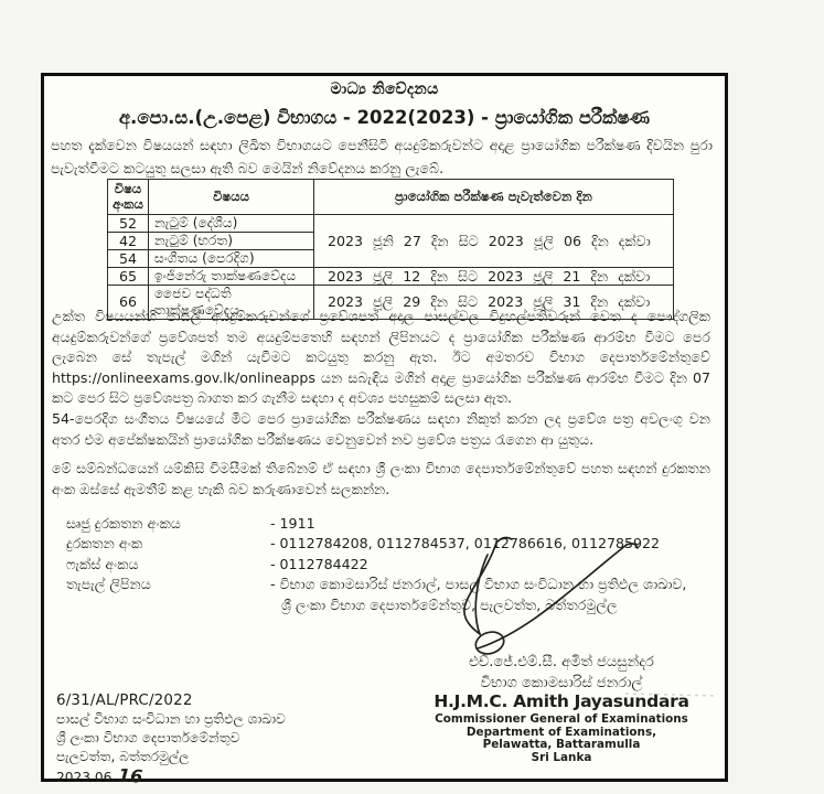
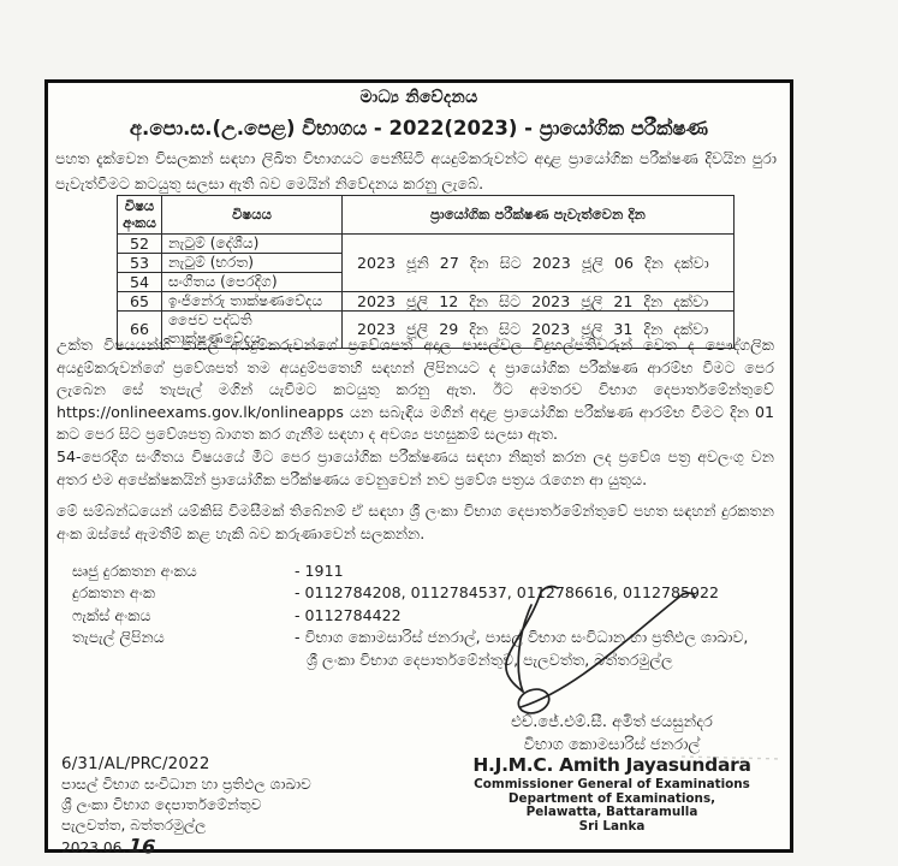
  මාධ්‍ය නිවේදනය
  අ.පො.ස.(උ.පෙළ) විභාගය - 2022(2023) - ප්‍රායෝගික පරීක්ෂණ
- පහත දැක්වෙන විෂයයන් සඳහා ලිඛිත විභාගයට පෙනීසිටි අයදුම්කරුවන්ට අදාළ ප්‍රායෝගික පරීක්ෂණ දිවයින පුරා පැවැත්වීමට කටයුතු සලසා ඇති බව මෙයින් නිවේදනය කරනු ලැබේ.
+ පහත දැක්වෙන විසලකන් සඳහා ලිඛිත විභාගයට පෙනීසිටි අයදුම්කරුවන්ට අදාළ ප්‍රායෝගික පරීක්ෂණ දිවයින පුරා පැවැත්වීමට කටයුතු සලසා ඇති බව මෙයින් නිවේදනය කරනු ලැබේ.
  විෂය අංකය	විෂයය	ප්‍රායෝගික පරීක්ෂණ පැවැත්වෙන දින
  52	නැටුම් (දේශීය)	2023 ජූනි 27 දින සිට 2023 ජූලි 06 දින දක්වා
- 42	නැටුම් (භරත)
+ 53	නැටුම් (භරත)
  54	සංගීතය (පෙරදිග)
  65	ඉංජිනේරු තාක්ෂණවේදය	2023 ජූලි 12 දින සිට 2023 ජූලි 21 දින දක්වා
  66	ජෛව පද්ධති තාක්ෂණවේදය	2023 ජූලි 29 දින සිට 2023 ජූලි 31 දින දක්වා
- උක්ත විෂයයන්හි පාසල් අයදුම්කරුවන්ගේ ප්‍රවේශපත් අදාල පාසල්වල විදුහල්පතිවරුන් වෙත ද පෞද්ගලික අයදුම්කරුවන්ගේ ප්‍රවේශපත් තම අයදුම්පතෙහි සඳහන් ලිපිනයට ද ප්‍රායෝගික පරීක්ෂණ ආරම්භ වීමට පෙර ලැබෙන සේ තැපැල් මගින් යැවීමට කටයුතු කරනු ඇත. ඊට අමතරව විභාග දෙපාර්තමේන්තුවේ https://onlineexams.gov.lk/onlineapps යන සබැඳිය මගින් අදාළ ප්‍රායෝගික පරීක්ෂණ ආරම්භ වීමට දින 07 කට පෙර සිට ප්‍රවේශපත්‍ර බාගත කර ගැනීම සඳහා ද අවශ්‍ය පහසුකම් සලසා ඇත.
+ උක්ත විෂයයන්හි පාසල් අයදුම්කරුවන්ගේ ප්‍රවේශපත් අදාල පාසල්වල විදුහල්පතිවරුන් වෙත ද පෞද්ගලික අයදුම්කරුවන්ගේ ප්‍රවේශපත් තම අයදුම්පතෙහි සඳහන් ලිපිනයට ද ප්‍රායෝගික පරීක්ෂණ ආරම්භ වීමට පෙර ලැබෙන සේ තැපැල් මගින් යැවීමට කටයුතු කරනු ඇත. ඊට අමතරව විභාග දෙපාර්තමේන්තුවේ https://onlineexams.gov.lk/onlineapps යන සබැඳිය මගින් අදාළ ප්‍රායෝගික පරීක්ෂණ ආරම්භ වීමට දින 01 කට පෙර සිට ප්‍රවේශපත්‍ර බාගත කර ගැනීම සඳහා ද අවශ්‍ය පහසුකම් සලසා ඇත.
  54-පෙරදිග සංගීතය විෂයයේ මීට පෙර ප්‍රායෝගික පරීක්ෂණය සඳහා නිකුත් කරන ලද ප්‍රවේශ පත්‍ර අවලංගු වන අතර එම අපේක්ෂකයින් ප්‍රායෝගික පරීක්ෂණය වෙනුවෙන් නව ප්‍රවේශ පත්‍රය රැගෙන ආ යුතුය.
  මේ සම්බන්ධයෙන් යම්කිසි විමසීමක් තිබේනම් ඒ සඳහා ශ්‍රී ලංකා විභාග දෙපාර්තමේන්තුවේ පහත සඳහන් දුරකතන අංක ඔස්සේ ඇමතීම් කළ හැකි බව කරුණාවෙන් සලකන්න.
  සෘජු දුරකතන අංකය
  - 1911
  දුරකතන අංක
  - 0112784208, 0112784537, 012786616, 011278922
  ෆැක්ස් අංකය
  - 0112784422
  තැපැල් ලිපිනය
  - විභාග කොමසාරිස් ජනරාල්, පාසල් විභාග සංවිධාන හා ප්‍රතිඵල ශාඛාව,
  ශ්‍රී ලංකා විභාග දෙපාර්තමේන්තු, පැලවත්ත, බත්තරමුල්ල
  එච්.ජේ.එම්.සී. අමිත් ජයසුන්දර
  විභාග කොමසාරිස් ජනරාල්
  H.J.M.C. Amith Jayasundara
  Commissioner General of Examinations
  Department of Examinations,
  Pelawatta, Battaramulla
  Sri Lanka
  6/31/AL/PRC/2022
  පාසල් විභාග සංවිධාන හා ප්‍රතිඵල ශාඛාව
  ශ්‍රී ලංකා විභාග දෙපාර්තමේන්තුව
  පැලවත්ත, බත්තරමුල්ල
